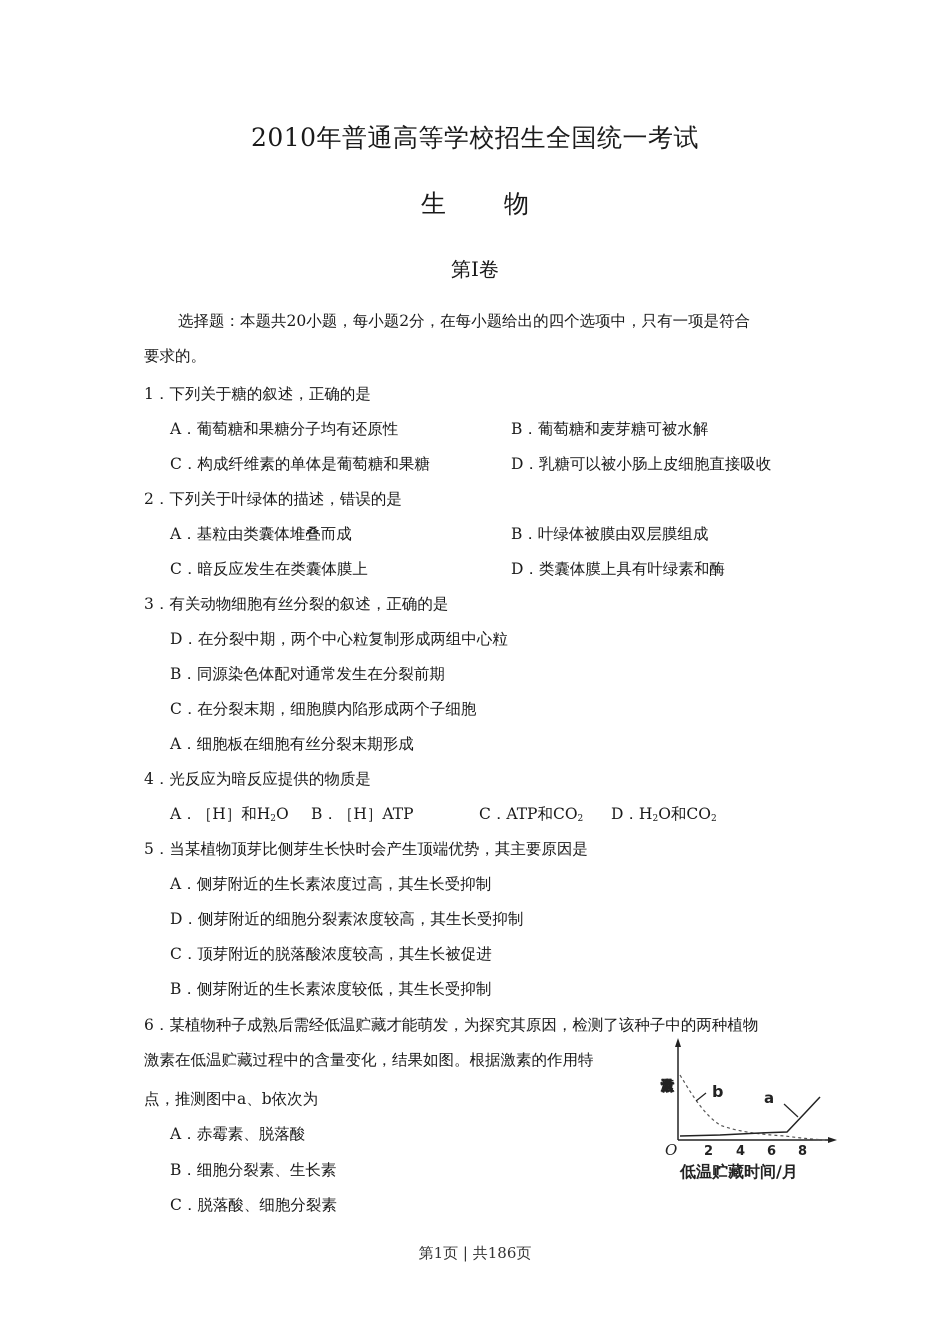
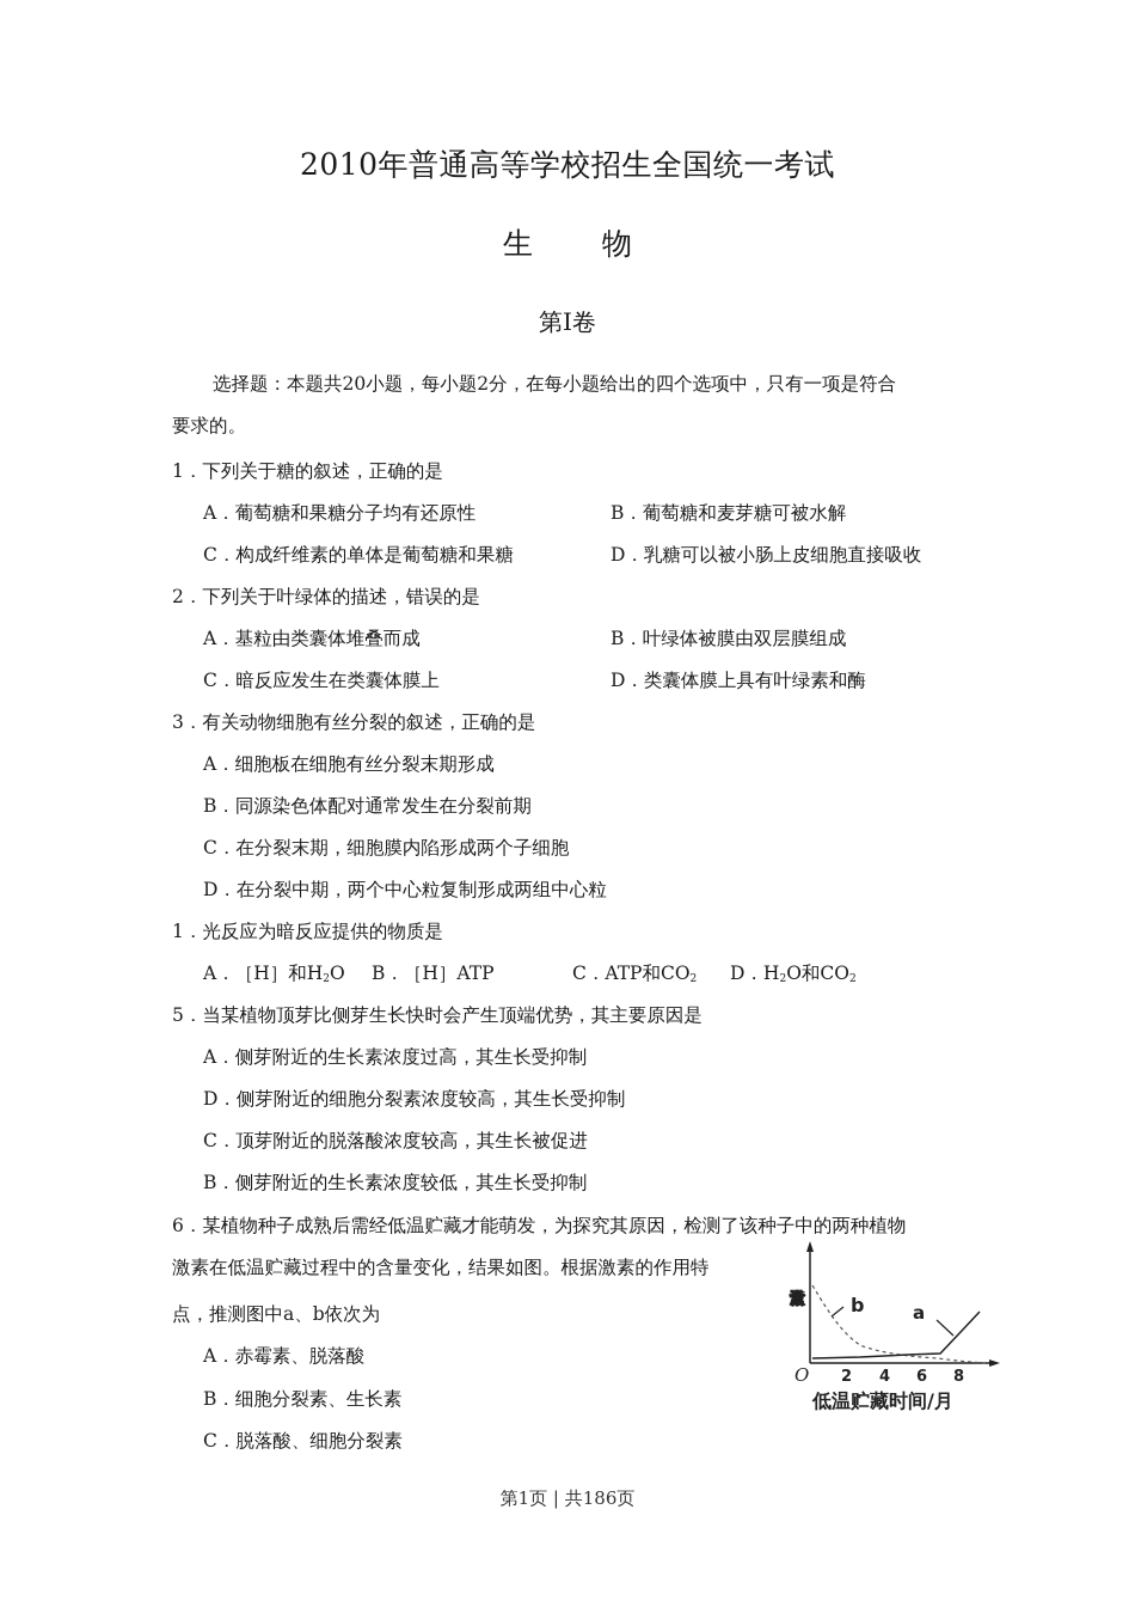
  2010年普通高等学校招生全国统一考试
  生 物
  第Ⅰ卷
  选择题：本题共20小题，每小题2分，在每小题给出的四个选项中，只有一项是符合
  要求的。
  1．下列关于糖的叙述，正确的是
  A．葡萄糖和果糖分子均有还原性
  B．葡萄糖和麦芽糖可被水解
  C．构成纤维素的单体是葡萄糖和果糖
  D．乳糖可以被小肠上皮细胞直接吸收
  2．下列关于叶绿体的描述，错误的是
  A．基粒由类囊体堆叠而成
  B．叶绿体被膜由双层膜组成
  C．暗反应发生在类囊体膜上
  D．类囊体膜上具有叶绿素和酶
  3．有关动物细胞有丝分裂的叙述，正确的是
- D．在分裂中期，两个中心粒复制形成两组中心粒
+ A．细胞板在细胞有丝分裂末期形成
  B．同源染色体配对通常发生在分裂前期
  C．在分裂末期，细胞膜内陷形成两个子细胞
- A．细胞板在细胞有丝分裂末期形成
+ D．在分裂中期，两个中心粒复制形成两组中心粒
- 4．光反应为暗反应提供的物质是
+ 1．光反应为暗反应提供的物质是
  A．［H］和H2O
  B．［H］ATP
  C．ATP和CO2
  D．H2O和CO2
  5．当某植物顶芽比侧芽生长快时会产生顶端优势，其主要原因是
  A．侧芽附近的生长素浓度过高，其生长受抑制
  D．侧芽附近的细胞分裂素浓度较高，其生长受抑制
  C．顶芽附近的脱落酸浓度较高，其生长被促进
  B．侧芽附近的生长素浓度较低，其生长受抑制
  6．某植物种子成熟后需经低温贮藏才能萌发，为探究其原因，检测了该种子中的两种植物
  激素在低温贮藏过程中的含量变化，结果如图。根据激素的作用特
  点，推测图中a、b依次为
  A．赤霉素、脱落酸
  B．细胞分裂素、生长素
  C．脱落酸、细胞分裂素
  b
  a
  O
  2
  4
  6
  8
  低温贮藏时间/月
  第1页 | 共186页
